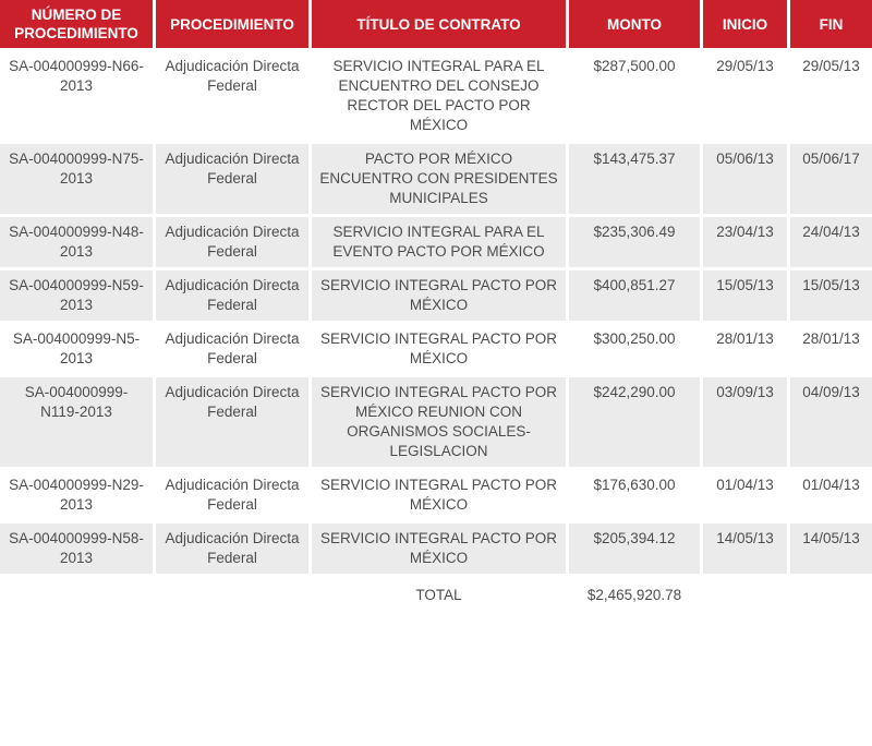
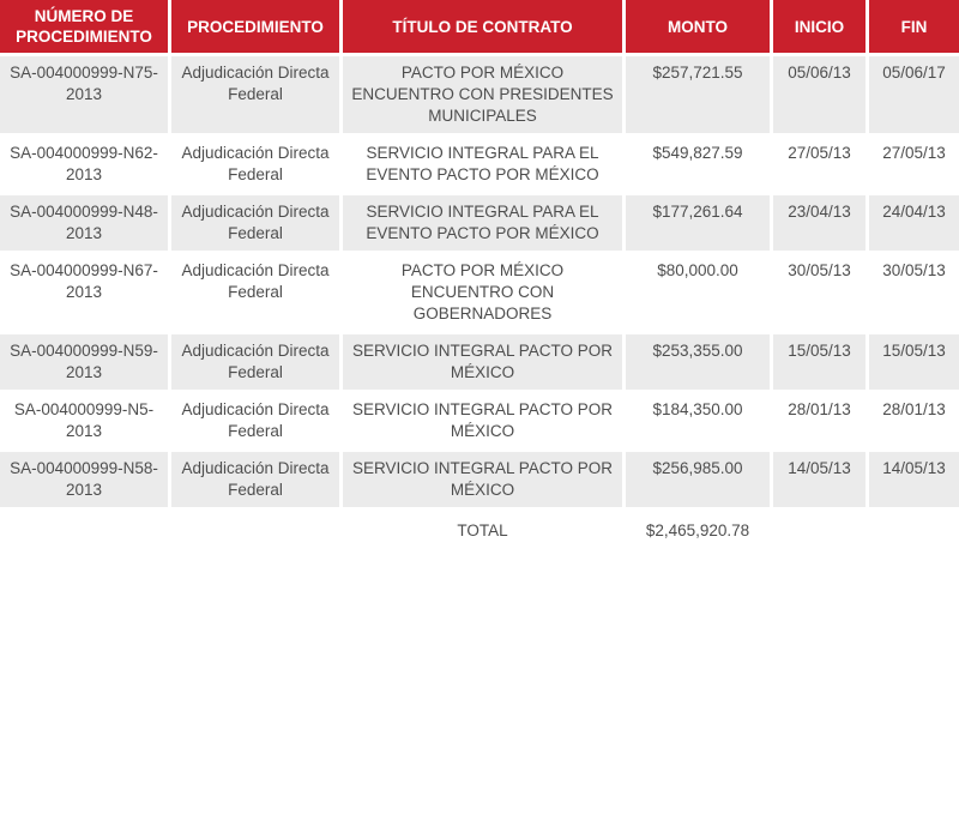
  NÚMERO DE PROCEDIMIENTO	PROCEDIMIENTO	TÍTULO DE CONTRATO	MONTO	INICIO	FIN
- SA-004000999-N66-2013	Adjudicación Directa Federal	SERVICIO INTEGRAL PARA EL ENCUENTRO DEL CONSEJO RECTOR DEL PACTO POR MÉXICO	$287,500.00	29/05/13	29/05/13
- SA-004000999-N75-2013	Adjudicación Directa Federal	PACTO POR MÉXICO ENCUENTRO CON PRESIDENTES MUNICIPALES	$143,475.37	05/06/13	05/06/17
+ SA-004000999-N75-2013	Adjudicación Directa Federal	PACTO POR MÉXICO ENCUENTRO CON PRESIDENTES MUNICIPALES	$257,721.55	05/06/13	05/06/17
+ SA-004000999-N62-2013	Adjudicación Directa Federal	SERVICIO INTEGRAL PARA EL EVENTO PACTO POR MÉXICO	$549,827.59	27/05/13	27/05/13
- SA-004000999-N48-2013	Adjudicación Directa Federal	SERVICIO INTEGRAL PARA EL EVENTO PACTO POR MÉXICO	$235,306.49	23/04/13	24/04/13
+ SA-004000999-N48-2013	Adjudicación Directa Federal	SERVICIO INTEGRAL PARA EL EVENTO PACTO POR MÉXICO	$177,261.64	23/04/13	24/04/13
+ SA-004000999-N67-2013	Adjudicación Directa Federal	PACTO POR MÉXICO ENCUENTRO CON GOBERNADORES	$80,000.00	30/05/13	30/05/13
- SA-004000999-N59-2013	Adjudicación Directa Federal	SERVICIO INTEGRAL PACTO POR MÉXICO	$400,851.27	15/05/13	15/05/13
+ SA-004000999-N59-2013	Adjudicación Directa Federal	SERVICIO INTEGRAL PACTO POR MÉXICO	$253,355.00	15/05/13	15/05/13
- SA-004000999-N5-2013	Adjudicación Directa Federal	SERVICIO INTEGRAL PACTO POR MÉXICO	$300,250.00	28/01/13	28/01/13
+ SA-004000999-N5-2013	Adjudicación Directa Federal	SERVICIO INTEGRAL PACTO POR MÉXICO	$184,350.00	28/01/13	28/01/13
- SA-004000999-N119-2013	Adjudicación Directa Federal	SERVICIO INTEGRAL PACTO POR MÉXICO REUNION CON ORGANISMOS SOCIALES-LEGISLACION	$242,290.00	03/09/13	04/09/13
- SA-004000999-N29-2013	Adjudicación Directa Federal	SERVICIO INTEGRAL PACTO POR MÉXICO	$176,630.00	01/04/13	01/04/13
- SA-004000999-N58-2013	Adjudicación Directa Federal	SERVICIO INTEGRAL PACTO POR MÉXICO	$205,394.12	14/05/13	14/05/13
+ SA-004000999-N58-2013	Adjudicación Directa Federal	SERVICIO INTEGRAL PACTO POR MÉXICO	$256,985.00	14/05/13	14/05/13
  		TOTAL	$2,465,920.78
